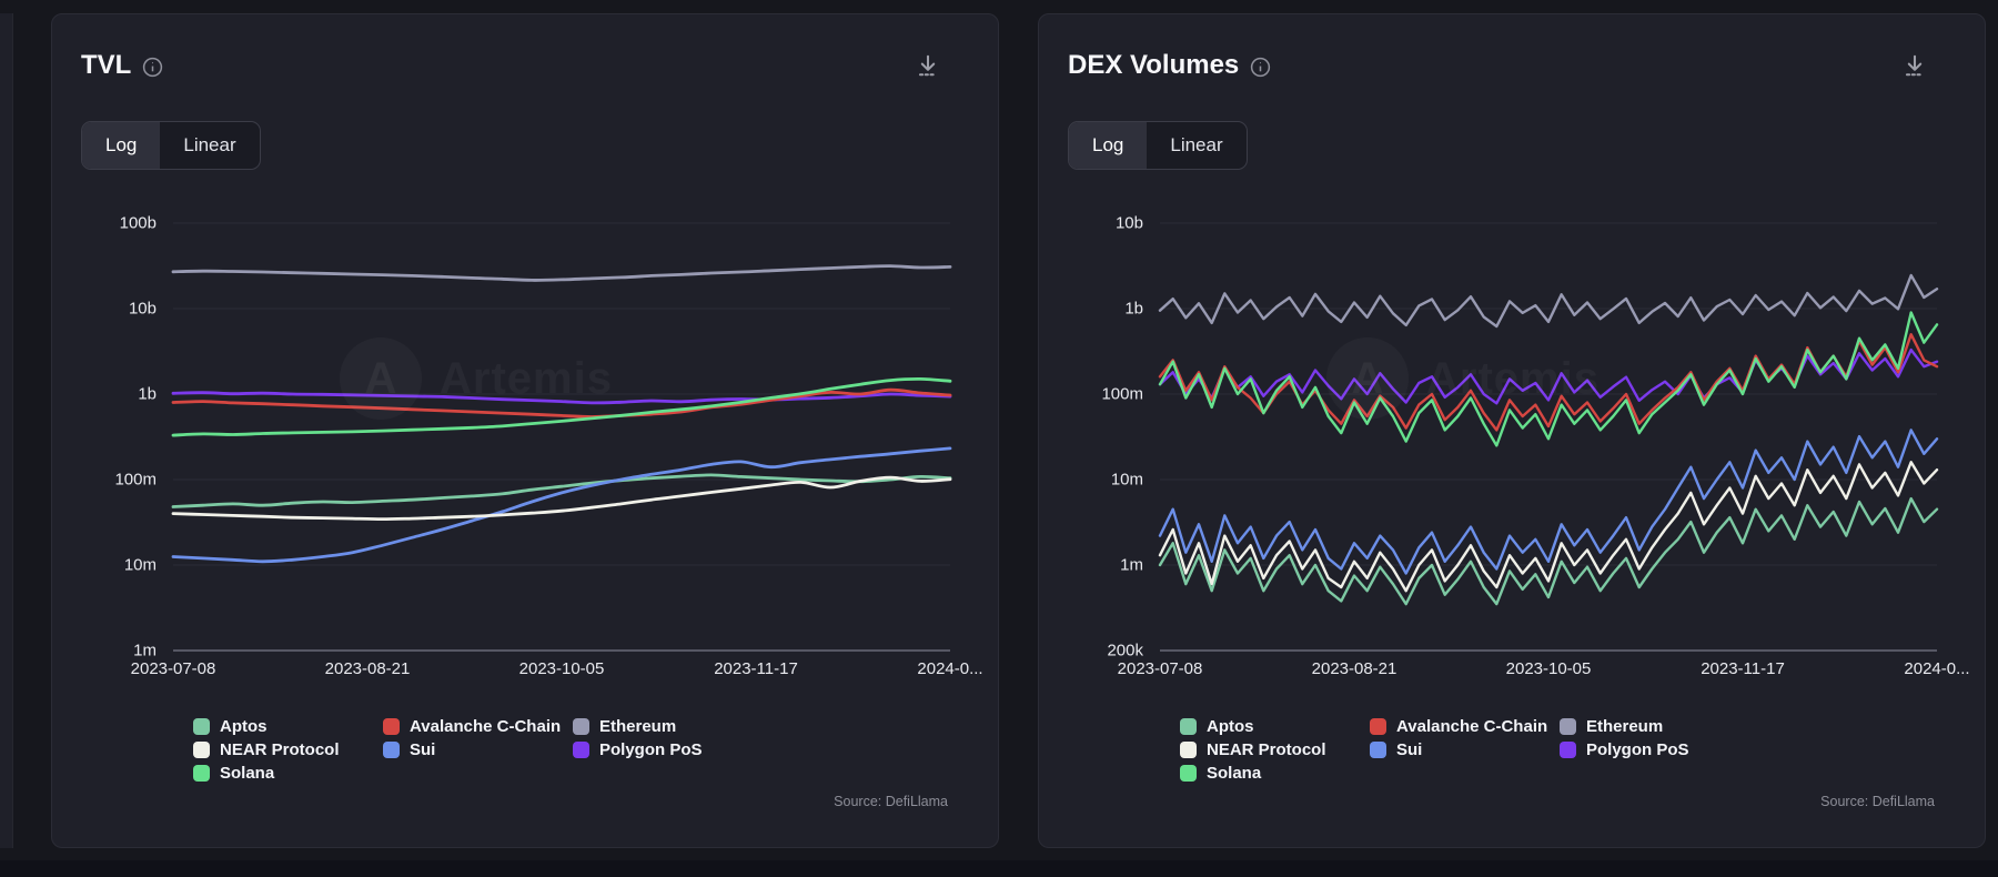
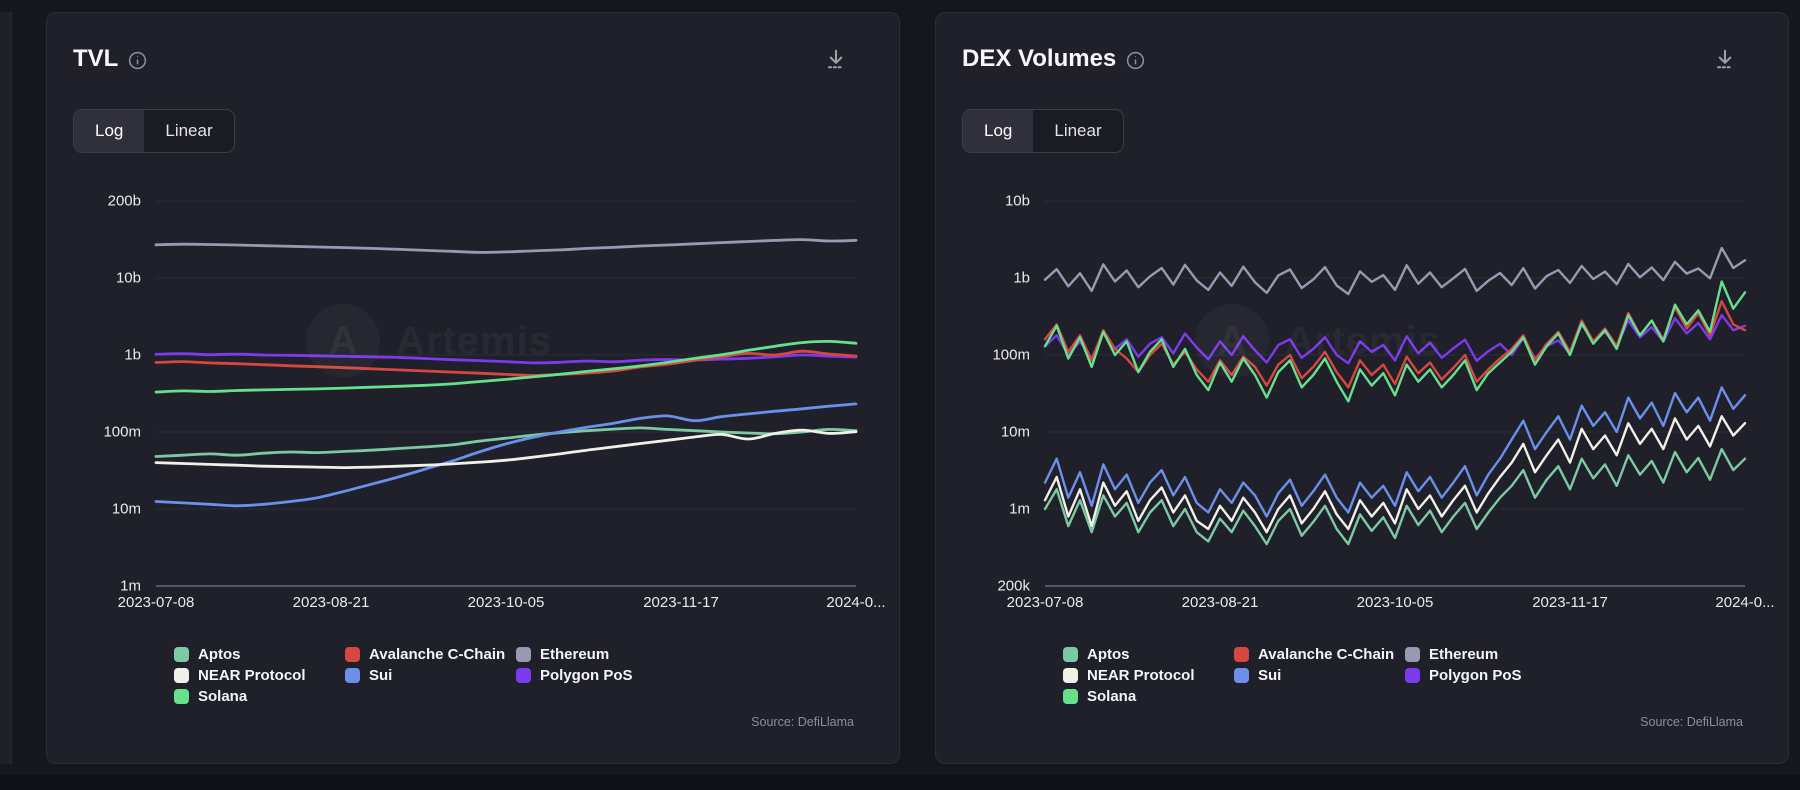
  TVL
  Log
  Linear
- 100b
+ 200b
  10b
  1b
  100m
  10m
  1m
  A
  Artemis
  2023-07-08
  2023-08-21
  2023-10-05
  2023-11-17
  2024-0...
  Aptos
  Avalanche C-Chain
  Ethereum
  NEAR Protocol
  Sui
  Polygon PoS
  Solana
  Source: DefiLlama
  DEX Volumes
  Log
  Linear
  10b
  1b
  100m
  10m
  1m
  200k
  A
  Artemis
  2023-07-08
  2023-08-21
  2023-10-05
  2023-11-17
  2024-0...
  Aptos
  Avalanche C-Chain
  Ethereum
  NEAR Protocol
  Sui
  Polygon PoS
  Solana
  Source: DefiLlama
